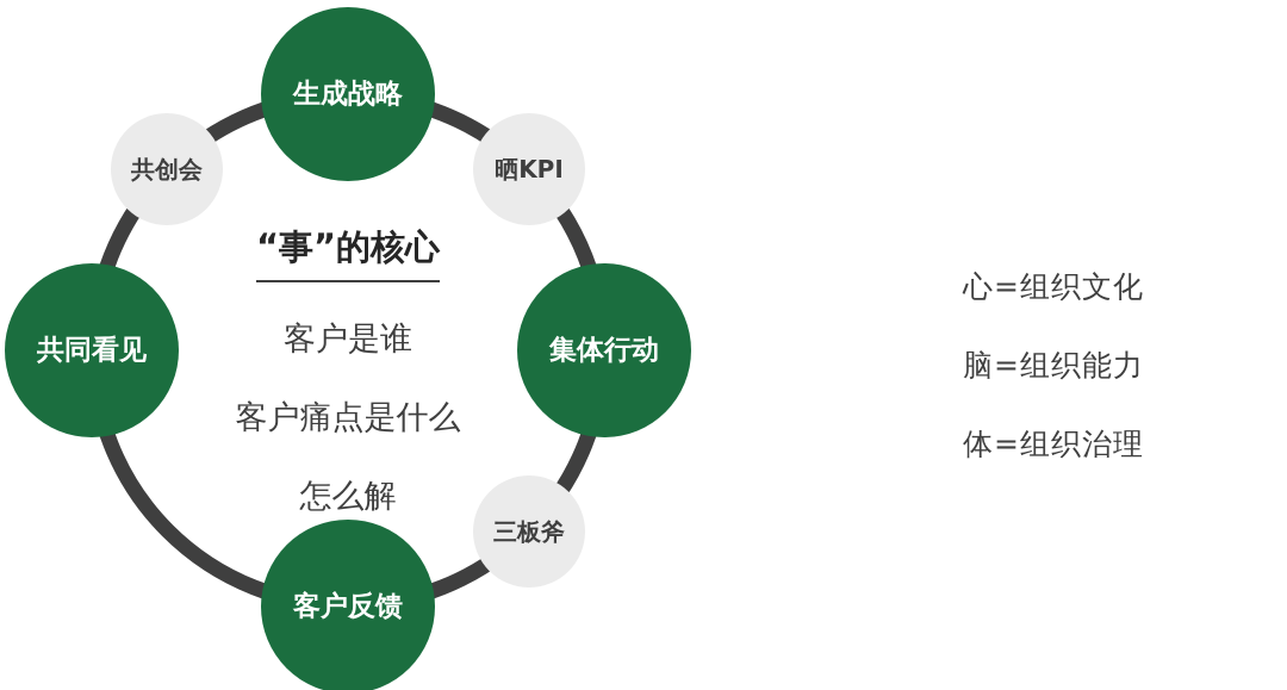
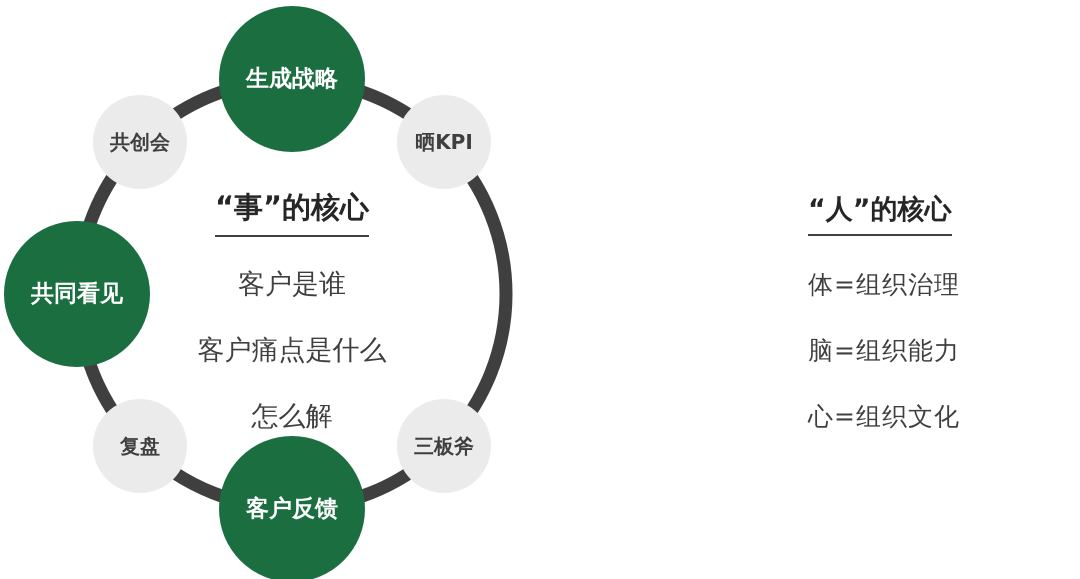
  生成战略
- 集体行动
  客户反馈
  共同看见
  晒KPI
  三板斧
+ 复盘
  共创会
  “事”的核心
  客户是谁
  客户痛点是什么
  怎么解
+ “人”的核心
- 心=组织文化
+ 体=组织治理
  脑=组织能力
- 体=组织治理
+ 心=组织文化
